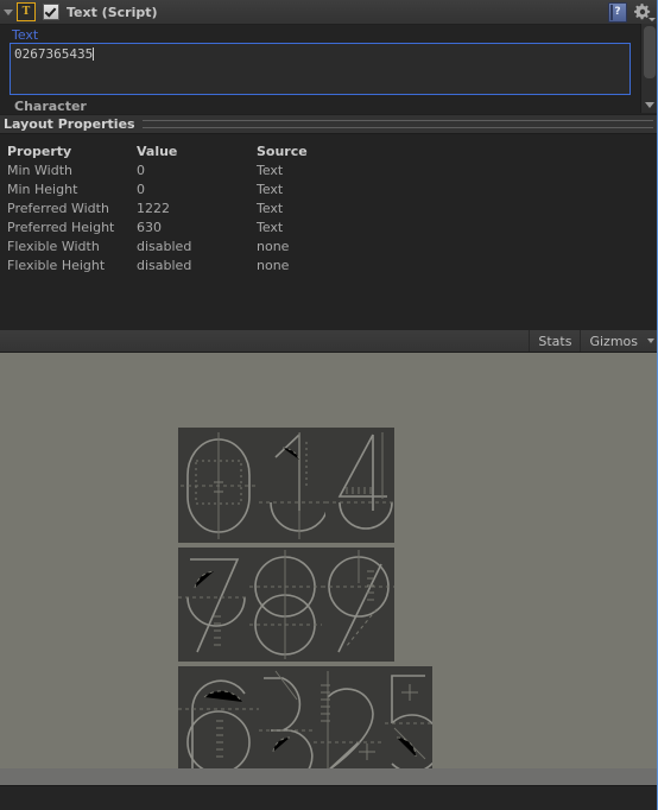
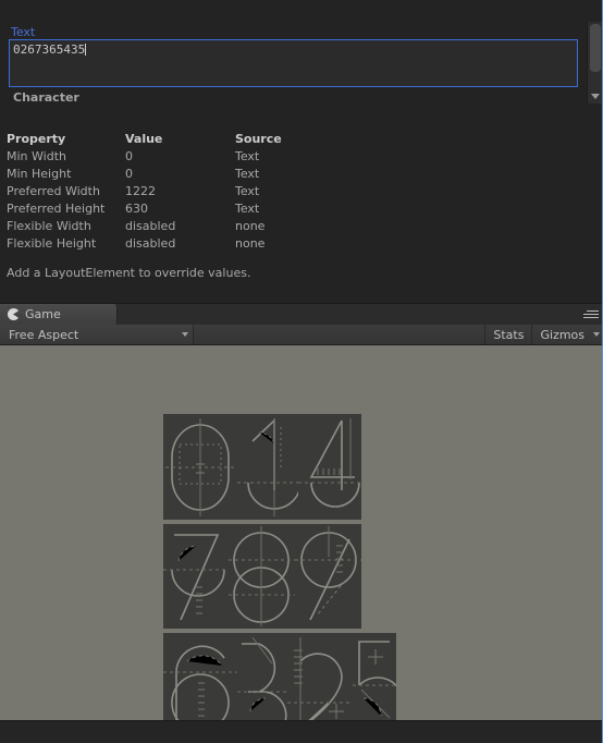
- T
- Text (Script)
- ?
  Text
  0267365435
  Character
- Layout Properties
  Property
  Value
  Source
  Min Width
  0
  Text
  Min Height
  0
  Text
  Preferred Width
  1222
  Text
  Preferred Height
  630
  Text
  Flexible Width
  disabled
  none
  Flexible Height
  disabled
  none
+ Add a LayoutElement to override values.
+ Game
+ Free Aspect
  Stats
  Gizmos
